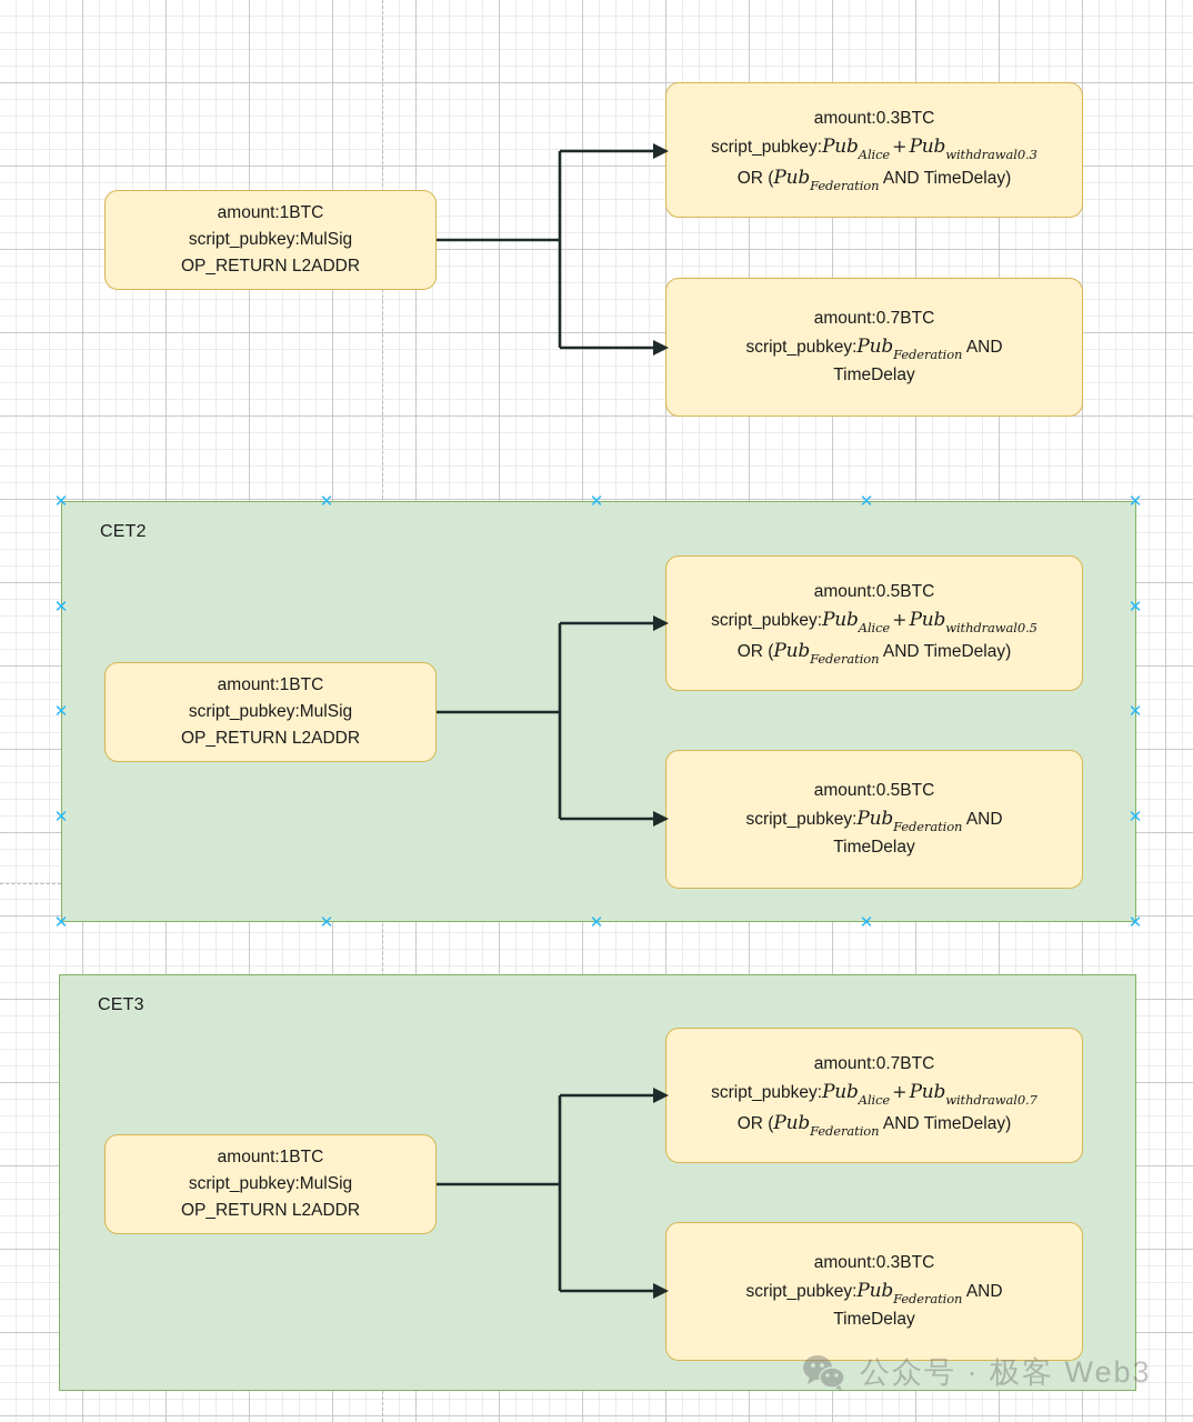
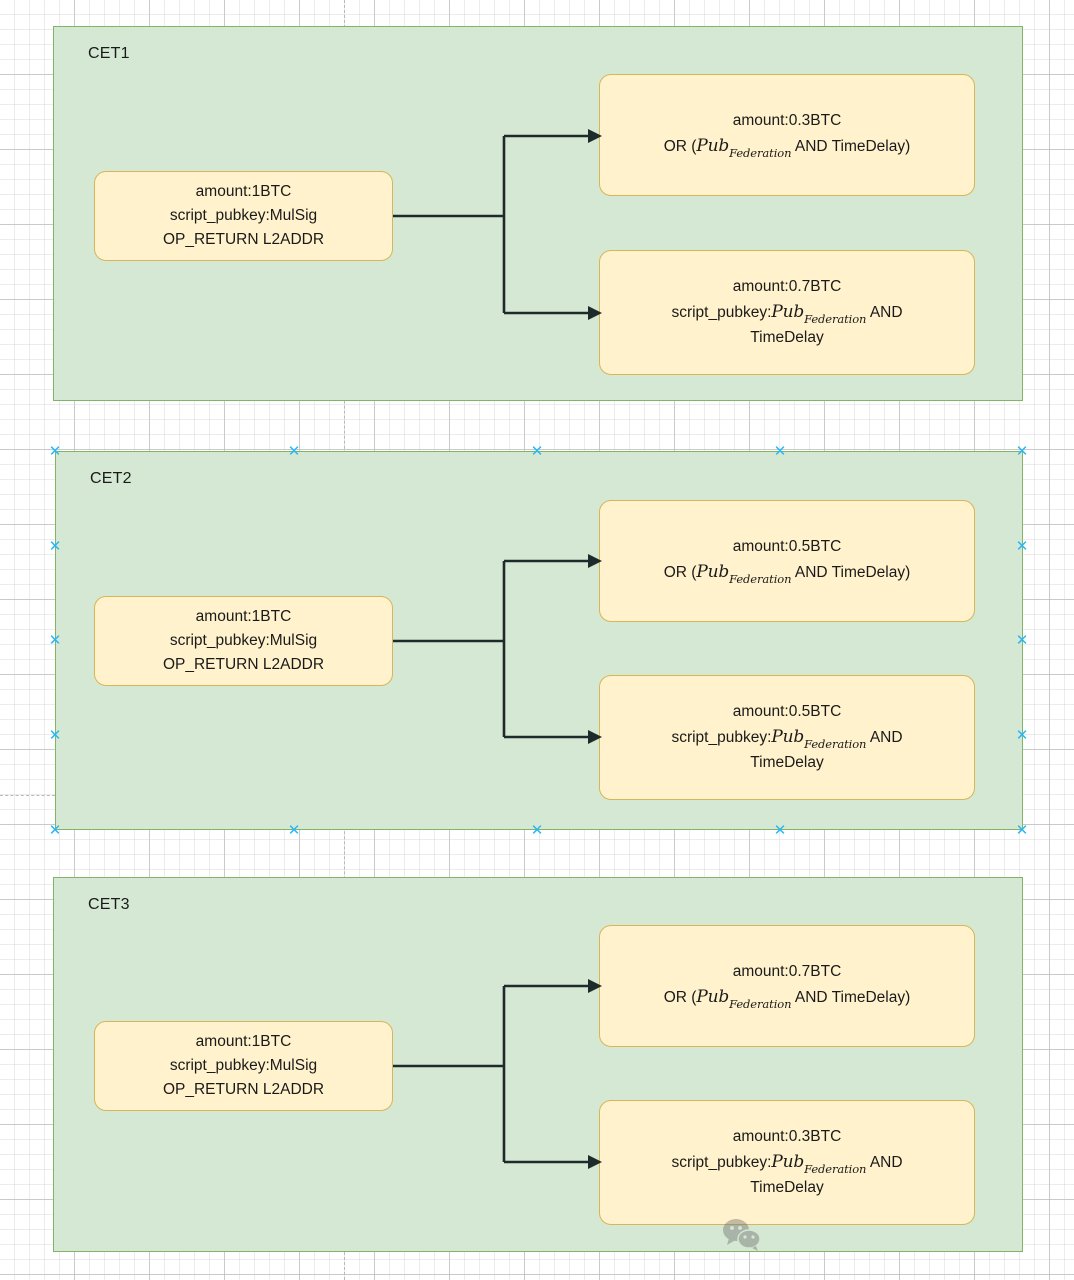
+ CET1
  amount:1BTC
  script_pubkey:MulSig
  OP_RETURN L2ADDR
  amount:0.3BTC
- script_pubkey:PubAlice+Pubwithdrawal0.3
  OR (PubFederation AND TimeDelay)
  amount:0.7BTC
  script_pubkey:PubFederation AND
  TimeDelay
  CET2
  amount:1BTC
  script_pubkey:MulSig
  OP_RETURN L2ADDR
  amount:0.5BTC
- script_pubkey:PubAlice+Pubwithdrawal0.5
  OR (PubFederation AND TimeDelay)
  amount:0.5BTC
  script_pubkey:PubFederation AND
  TimeDelay
  ✕
  ✕
  ✕
  ✕
  ✕
  ✕
  ✕
  ✕
  ✕
  ✕
  ✕
  ✕
  ✕
  ✕
  ✕
  ✕
  CET3
  amount:1BTC
  script_pubkey:MulSig
  OP_RETURN L2ADDR
  amount:0.7BTC
- script_pubkey:PubAlice+Pubwithdrawal0.7
  OR (PubFederation AND TimeDelay)
  amount:0.3BTC
  script_pubkey:PubFederation AND
  TimeDelay
- 公众号 · 极客 Web3
